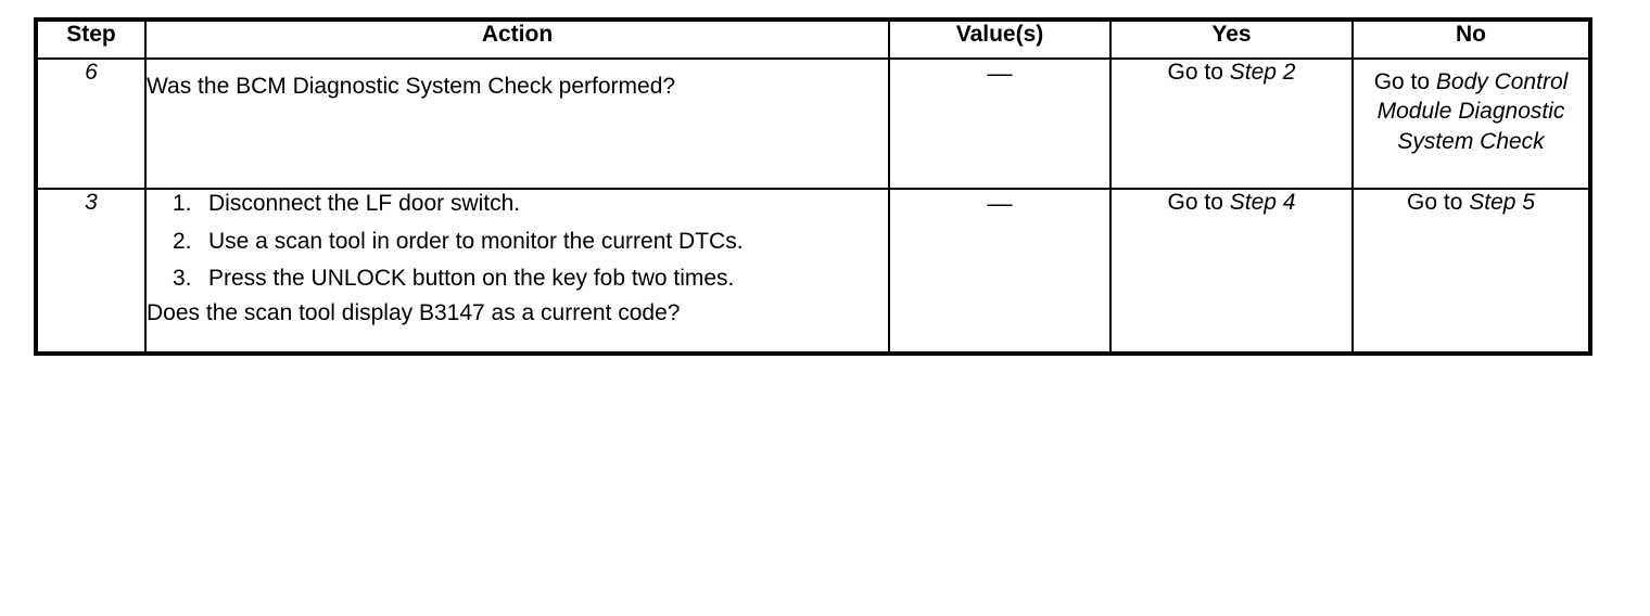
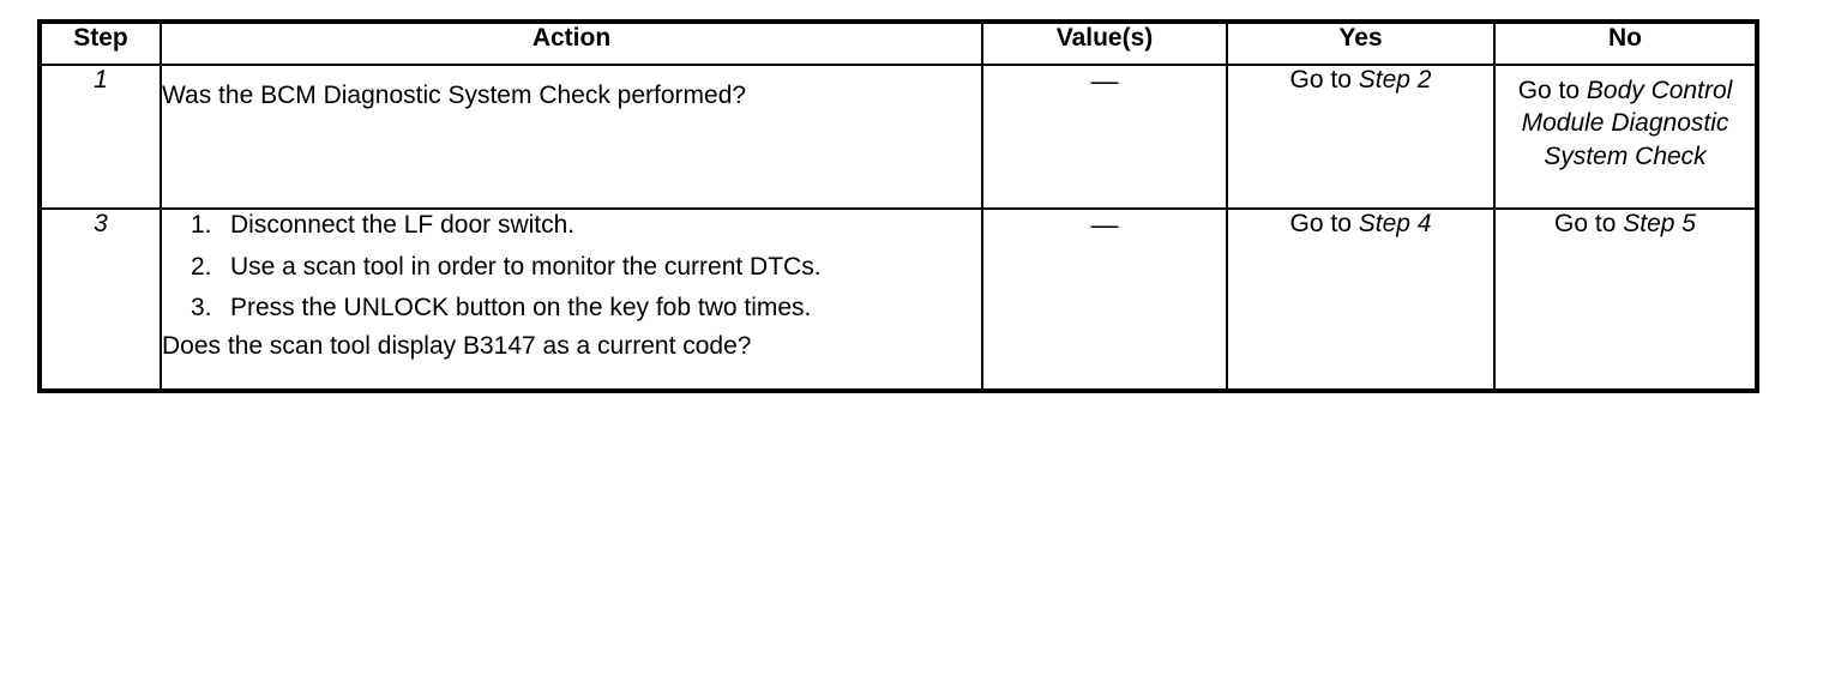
  Step	Action	Value(s)	Yes	No
- 6	Was the BCM Diagnostic System Check performed?	—	Go to Step 2	Go to Body Control Module Diagnostic System Check
+ 1	Was the BCM Diagnostic System Check performed?	—	Go to Step 2	Go to Body Control Module Diagnostic System Check
  3	1. Disconnect the LF door switch. 2. Use a scan tool in order to monitor the current DTCs. 3. Press the UNLOCK button on the key fob two times. Does the scan tool display B3147 as a current code?	—	Go to Step 4	Go to Step 5
